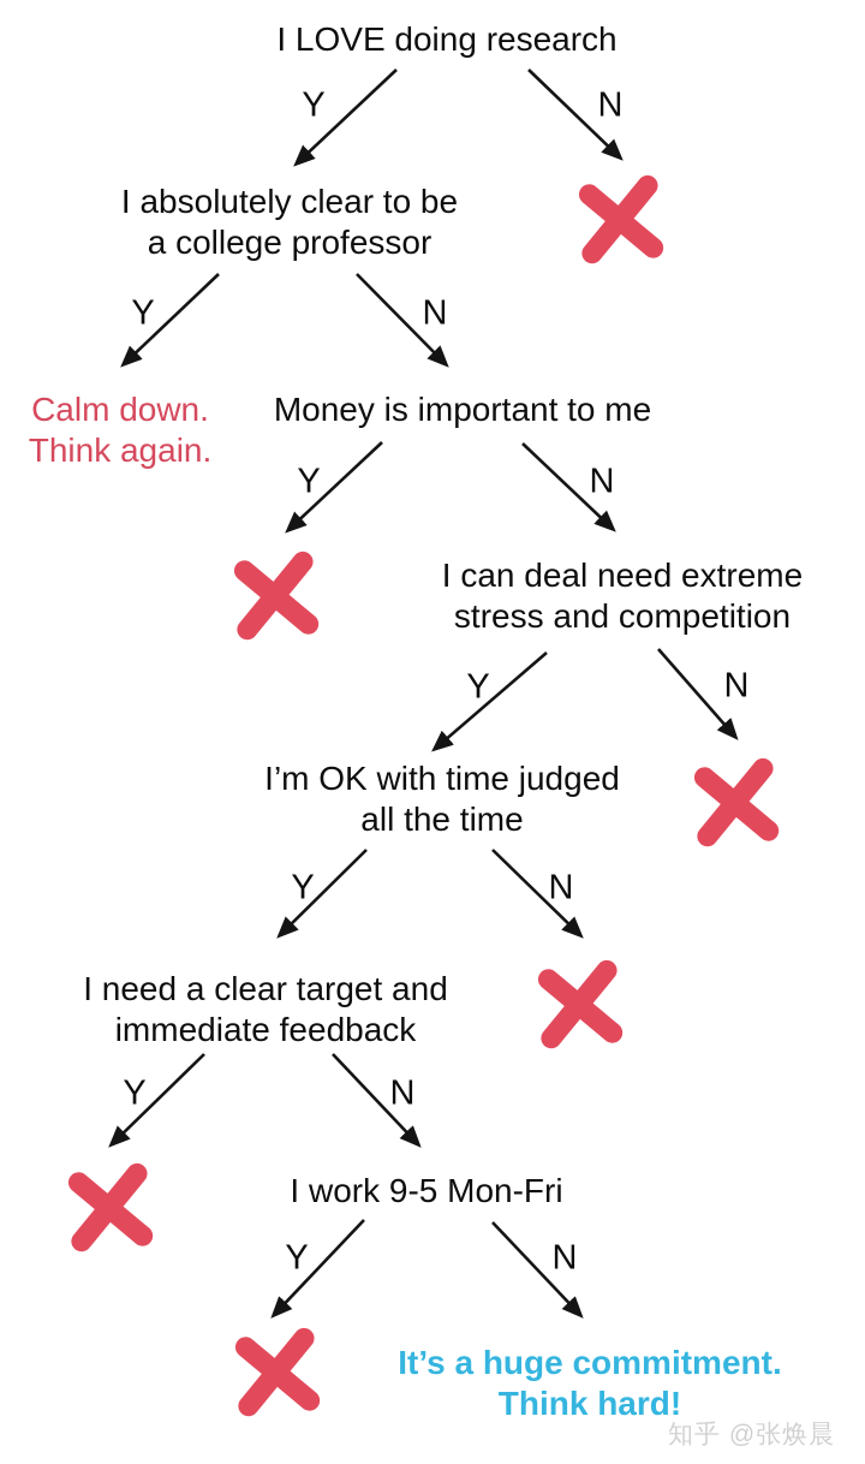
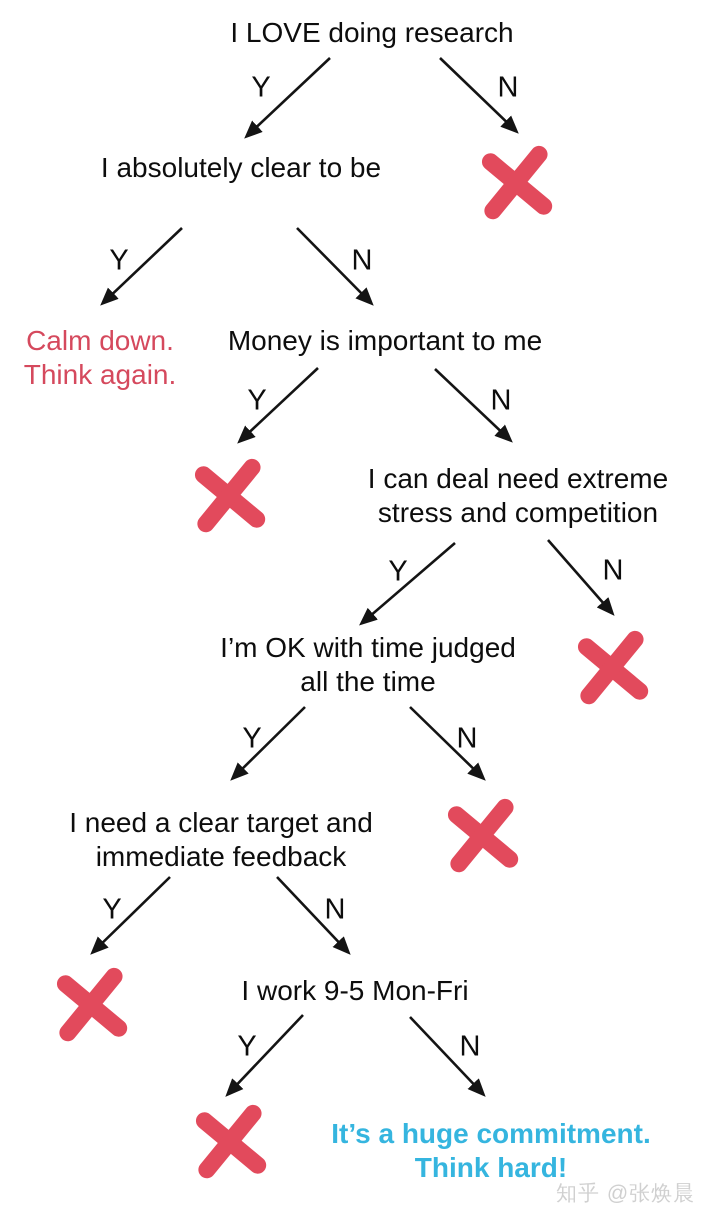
  I LOVE doing research
  I absolutely clear to be
- a college professor
  Money is important to me
  I can deal need extreme
  stress and competition
  I’m OK with time judged
  all the time
  I need a clear target and
  immediate feedback
  I work 9-5 Mon-Fri
  Calm down.
  Think again.
  It’s a huge commitment.
  Think hard!
  Y
  N
  Y
  N
  Y
  N
  Y
  N
  Y
  N
  Y
  N
  Y
  N
  知乎 @张焕晨
